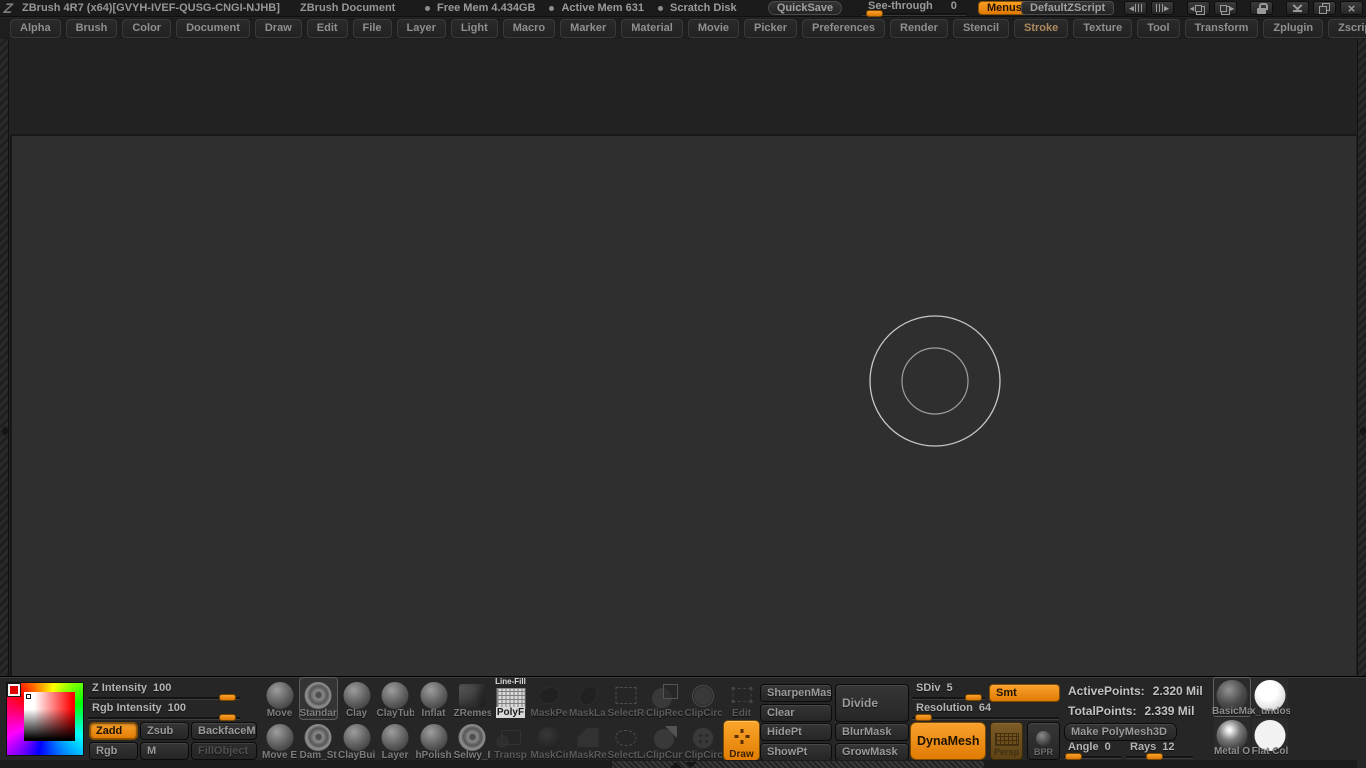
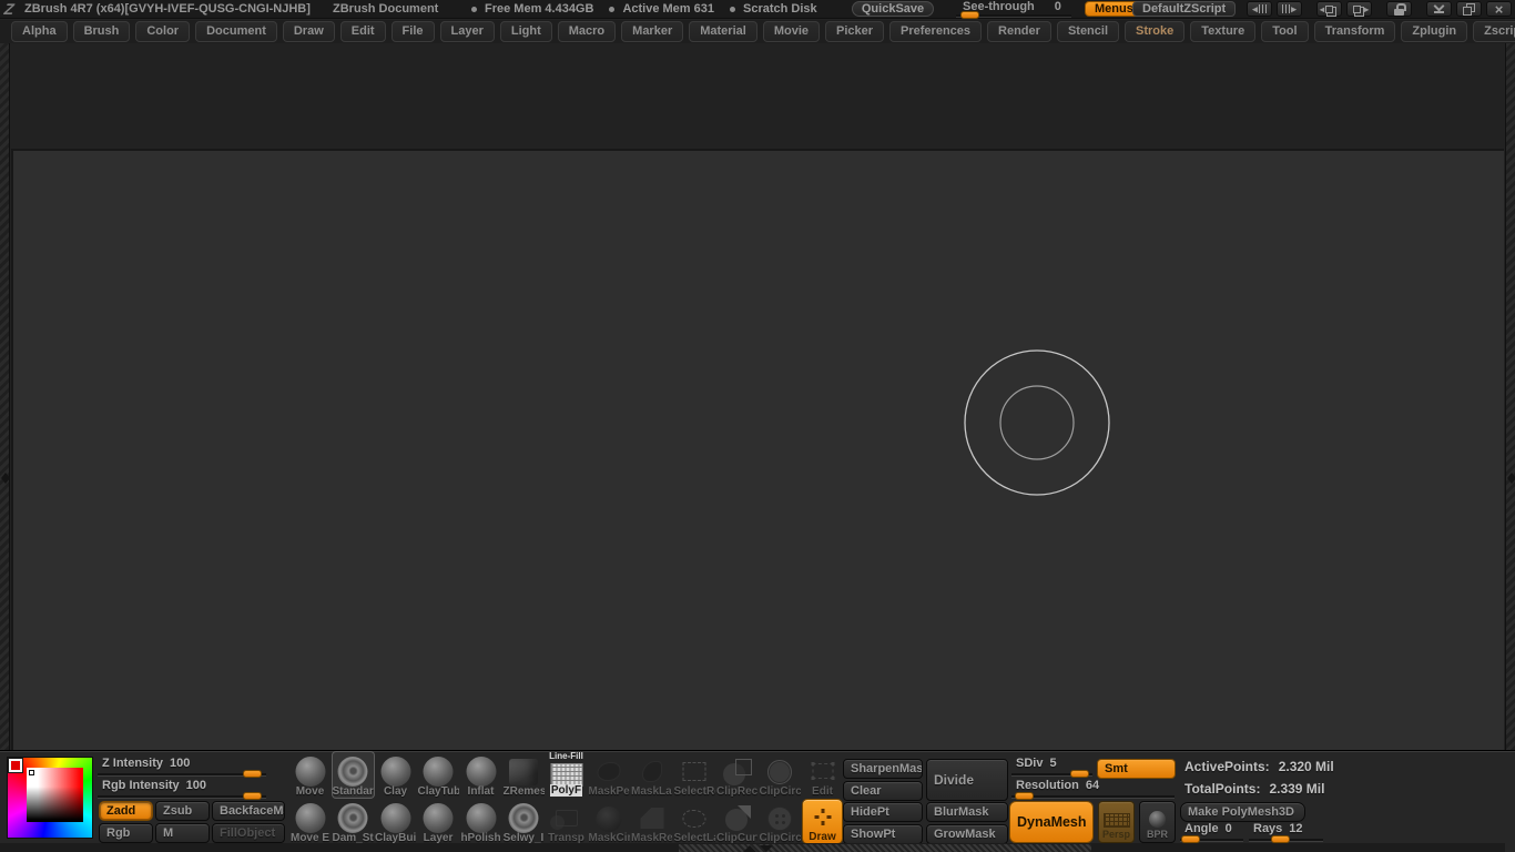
  ZBrush 4R7 (x64)[GVYH-IVEF-QUSG-CNGI-NJHB]
  ZBrush Document
  Free Mem 4.434GB
  Active Mem 631
  Scratch Disk
  QuickSave
  See-through
  0
  Menus
  DefaultZScript
  Alpha
  Brush
  Color
  Document
  Draw
  Edit
  File
  Layer
  Light
  Macro
  Marker
  Material
  Movie
  Picker
  Preferences
  Render
  Stencil
  Stroke
  Texture
  Tool
  Transform
  Zplugin
  Zscri
  Z Intensity
  100
  Rgb Intensity
  100
  Zadd
  Zsub
  BackfaceM
  Rgb
  M
  FillObject
  Move
  Standar
  Clay
  ClayTub
  Inflat
  ZRemes
  Line-Fill
  PolyF
  MaskPe
  MaskLa
  SelectR
  ClipRec
  ClipCirc
  Edit
  Move E
  Dam_St
  ClayBui
  Layer
  hPolish
  Selwy_I
  Transp
  MaskCir
  MaskRe
  SelectL
  ClipCur
  ClipCirc
  Draw
  SharpenMas
  Clear
  HidePt
  ShowPt
  Divide
  BlurMask
  GrowMask
  SDiv
  5
  Smt
  Resolution
  64
  DynaMesh
  Persp
  BPR
  ActivePoints:
  2.320 Mil
  TotalPoints:
  2.339 Mil
  Make PolyMesh3D
  Angle
  0
  Rays
  12
- BasicMa
- x_undos
- Metal O
- Flat Col
